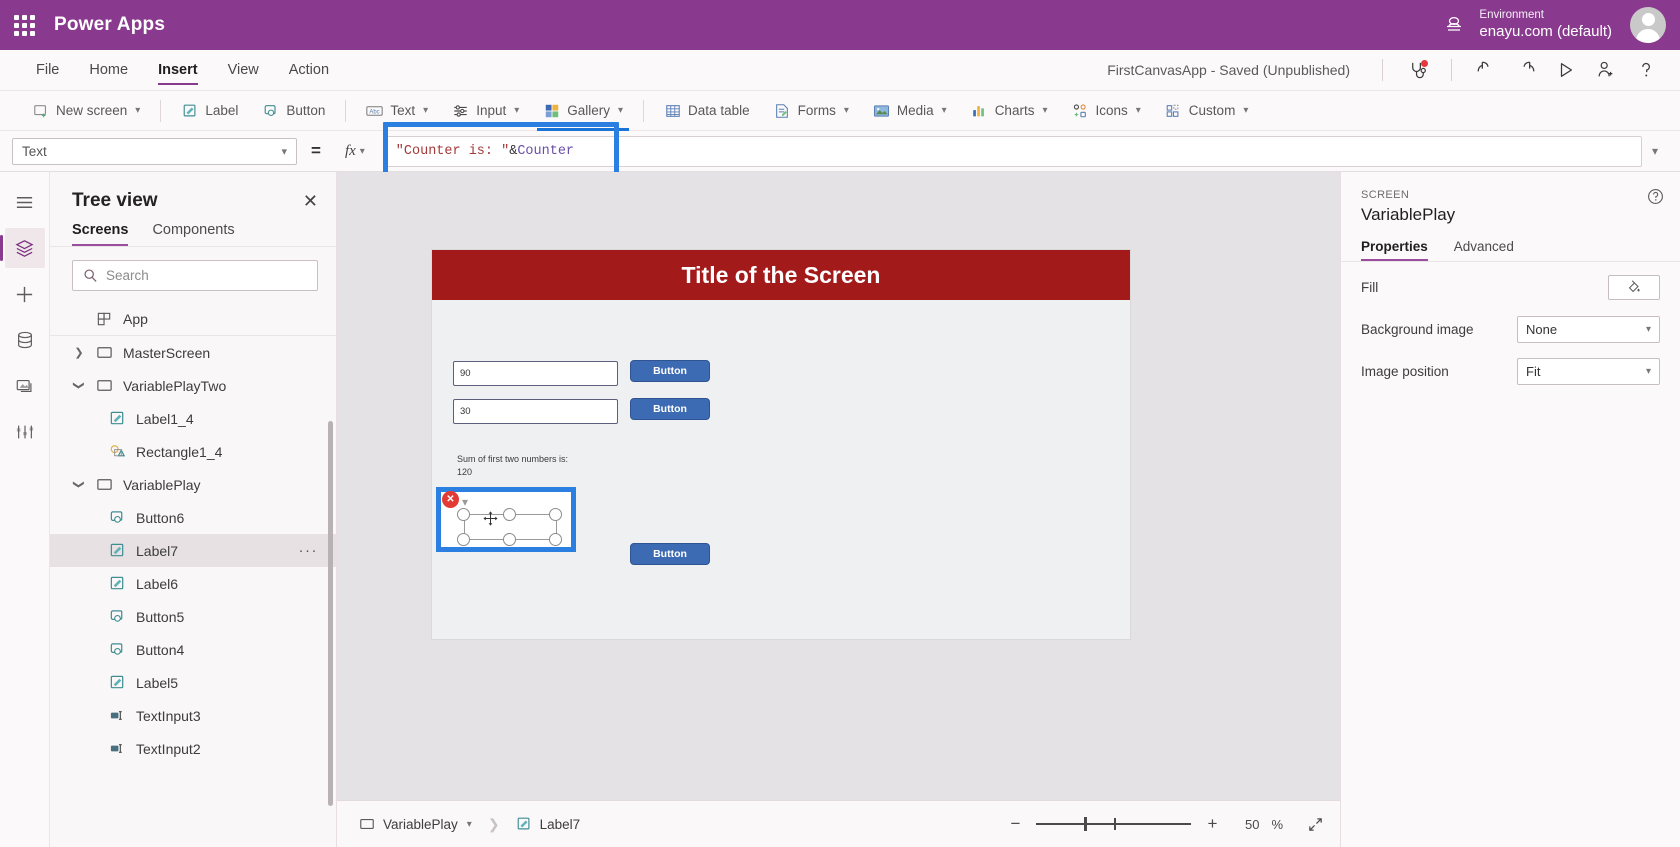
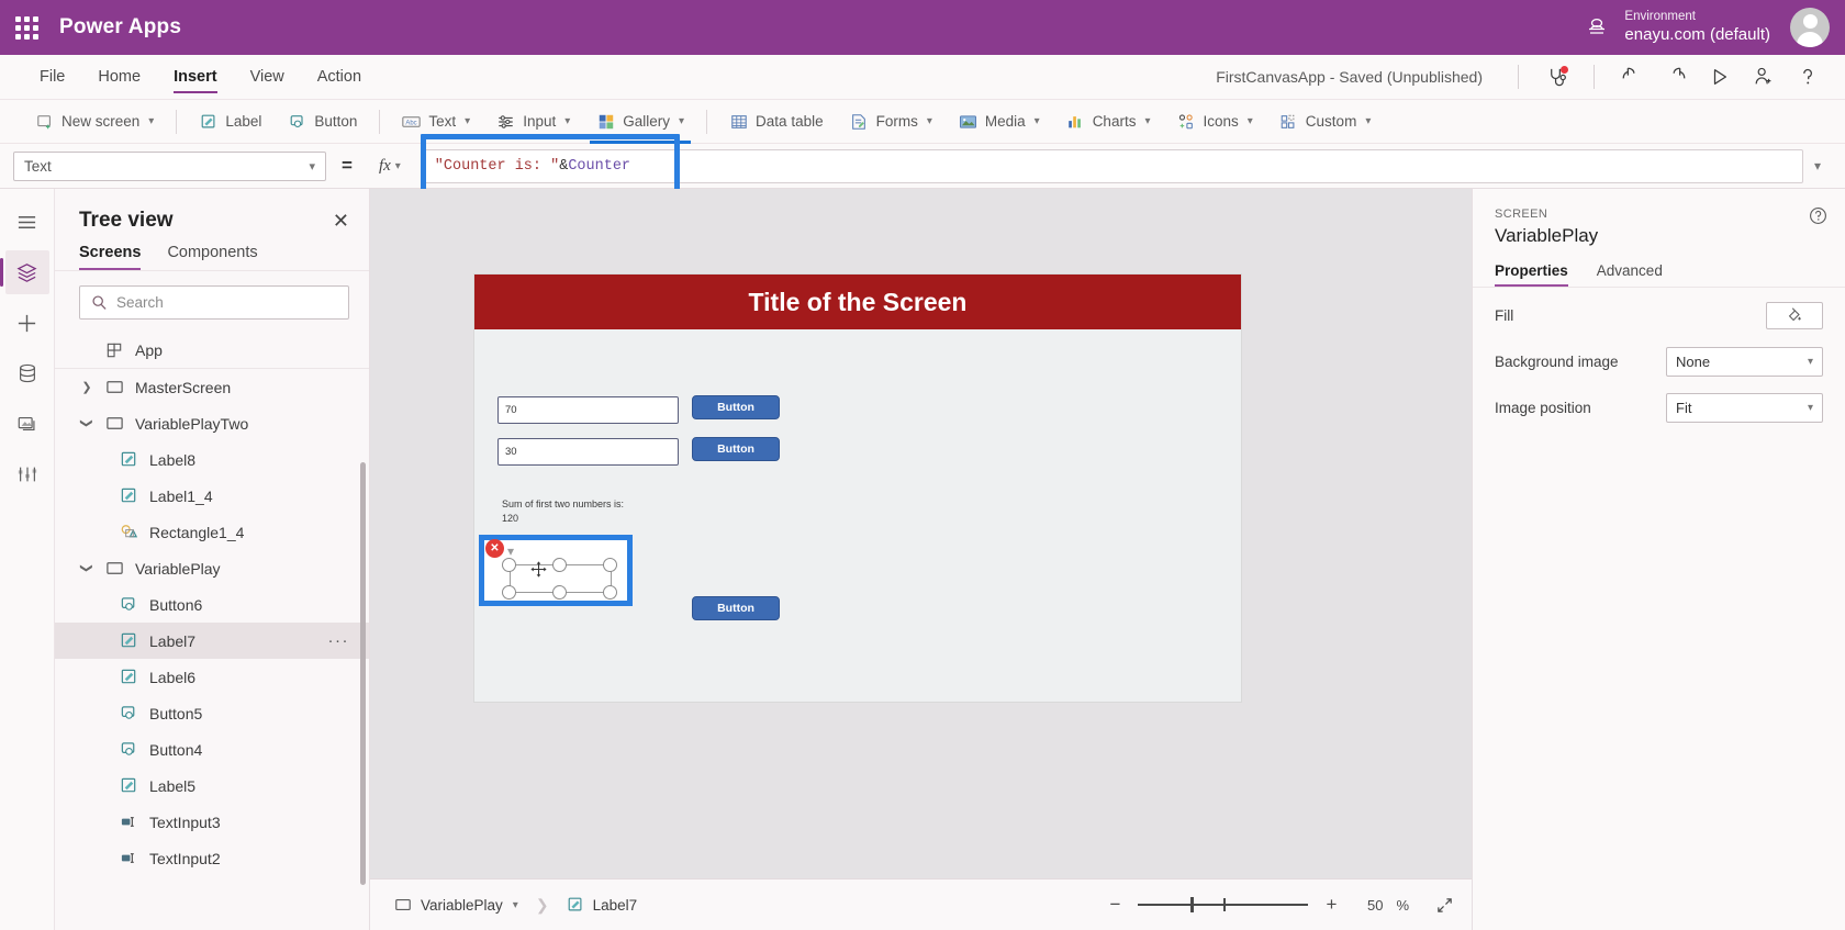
  Power Apps
  Environment
  enayu.com (default)
  File
  Home
  Insert
  View
  Action
  FirstCanvasApp - Saved (Unpublished)
  New screen
  ▾
  Label
  Button
  Text
  ▾
  Input
  ▾
  Gallery
  ▾
  Data table
  Forms
  ▾
  Media
  ▾
  Charts
  ▾
  Icons
  ▾
  Custom
  ▾
  Text
  ▾
  =
  fx
  ▾
  "Counter is: "
  &
  Counter
  ▾
  Tree view
  ✕
  Screens
  Components
  Search
  App
  ❯
  MasterScreen
  VariablePlayTwo
+ Label8
  Label1_4
  Rectangle1_4
  VariablePlay
  Button6
  Label7
  ···
  Label6
  Button5
  Button4
  Label5
  TextInput3
  TextInput2
  Title of the Screen
- 90
+ 70
  Button
  30
  Button
  Sum of first two numbers is: 120
  Button
  ▾
  ✕
  VariablePlay
  ▾
  ❯
  Label7
  −
  +
  50
  %
  SCREEN
  VariablePlay
  Properties
  Advanced
  Fill
  Background image
  None
  ▾
  Image position
  Fit
  ▾
